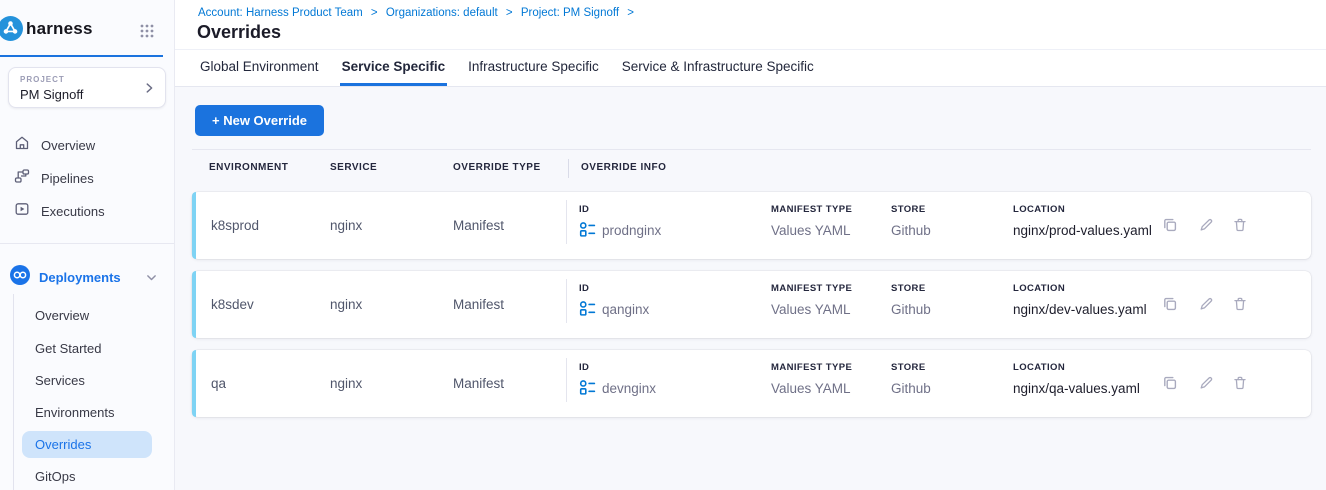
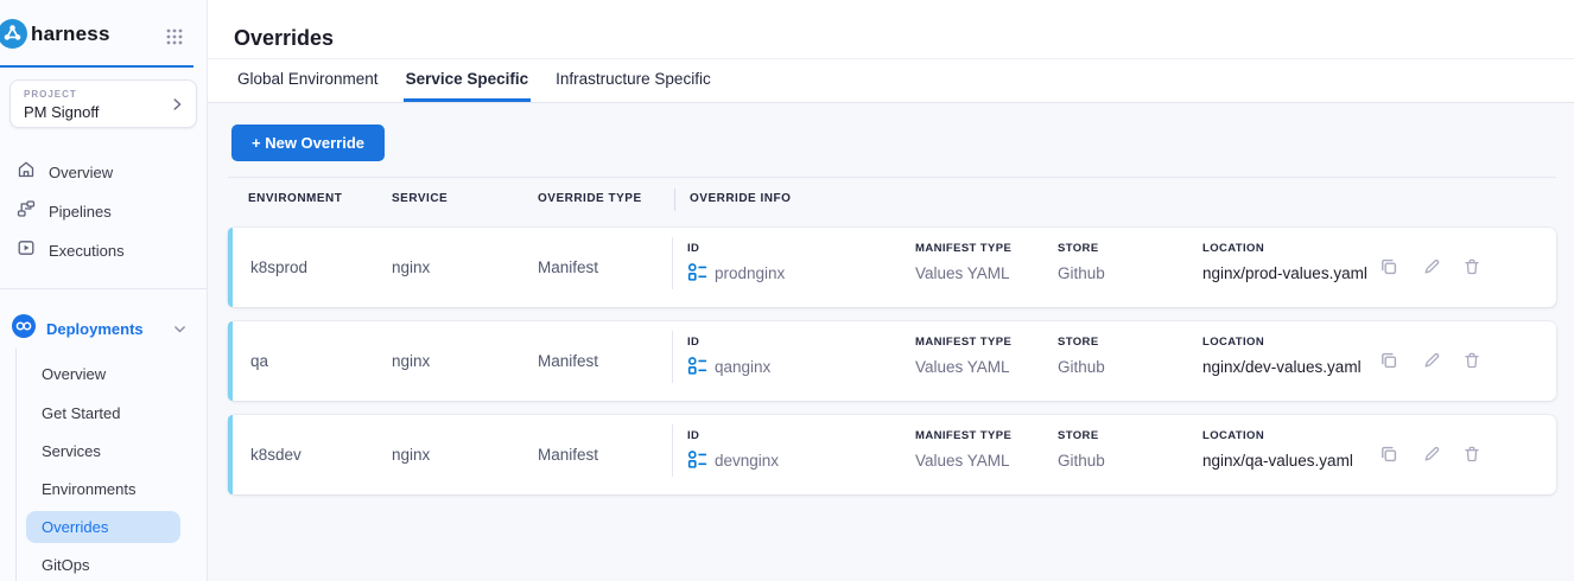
  harness
  PROJECT
  PM Signoff
  Overview
  Pipelines
  Executions
  Deployments
  Overview
  Get Started
  Services
  Environments
  Overrides
  GitOps
- Account: Harness Product Team > Organizations: default > Project: PM Signoff >
  Overrides
  Global Environment
  Service Specific
  Infrastructure Specific
- Service & Infrastructure Specific
  + New Override
  ENVIRONMENT
  SERVICE
  OVERRIDE TYPE
  OVERRIDE INFO
  k8sprod
  nginx
  Manifest
  ID
  prodnginx
  MANIFEST TYPE
  Values YAML
  STORE
  Github
  LOCATION
  nginx/prod-values.yaml
- k8sdev
+ qa
  nginx
  Manifest
  ID
  qanginx
  MANIFEST TYPE
  Values YAML
  STORE
  Github
  LOCATION
  nginx/dev-values.yaml
- qa
+ k8sdev
  nginx
  Manifest
  ID
  devnginx
  MANIFEST TYPE
  Values YAML
  STORE
  Github
  LOCATION
  nginx/qa-values.yaml
